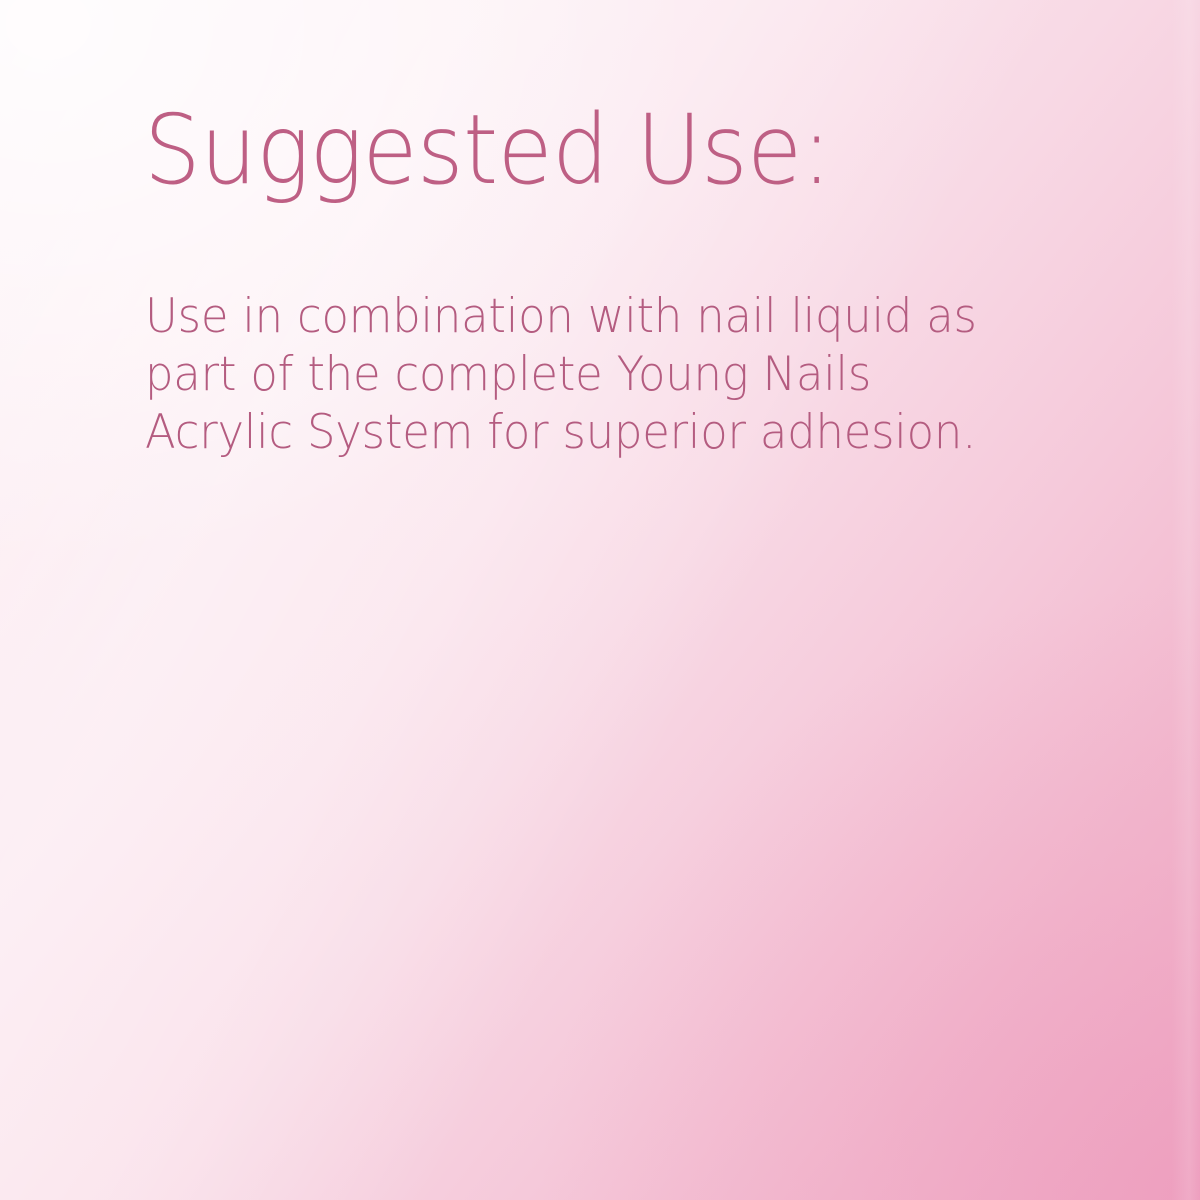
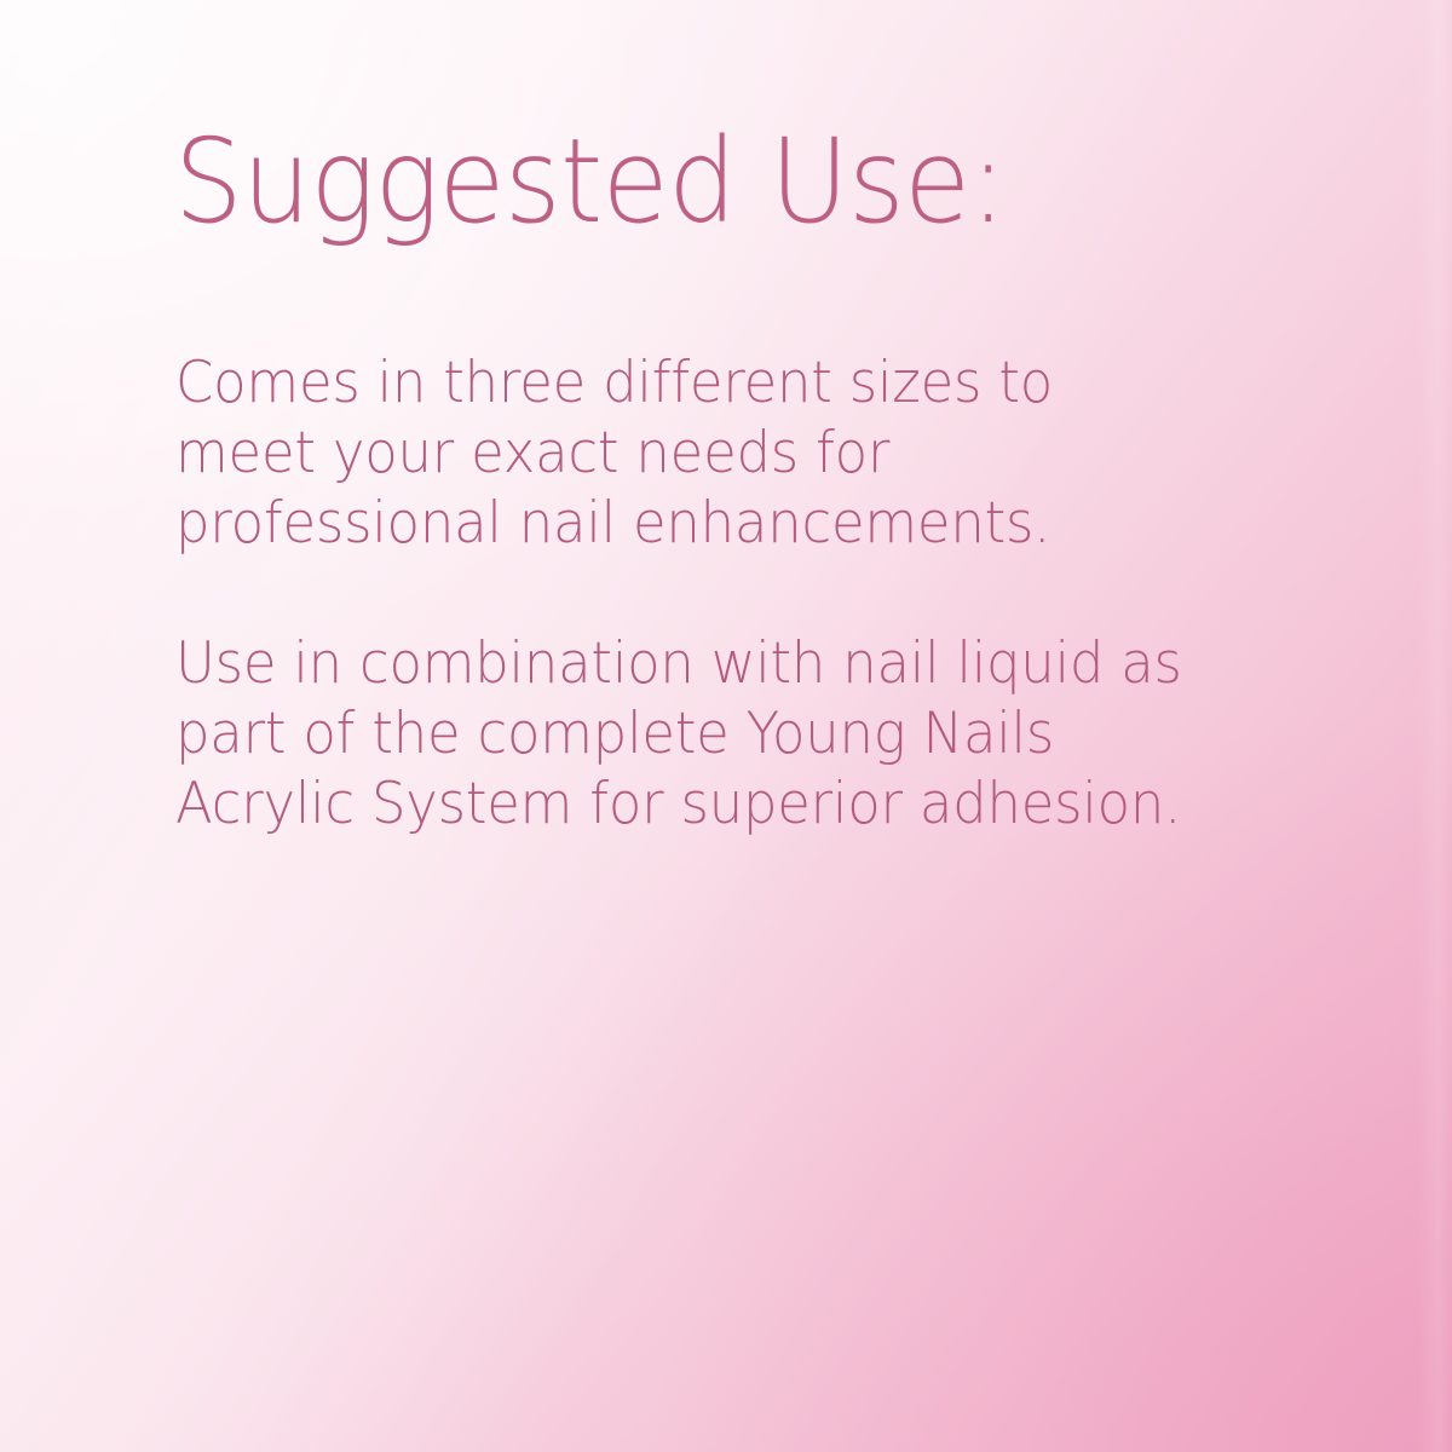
  Suggested Use:
+ Comes in three different sizes to meet your exact needs for professional nail enhancements.
  Use in combination with nail liquid as part of the complete Young Nails Acrylic System for superior adhesion.
